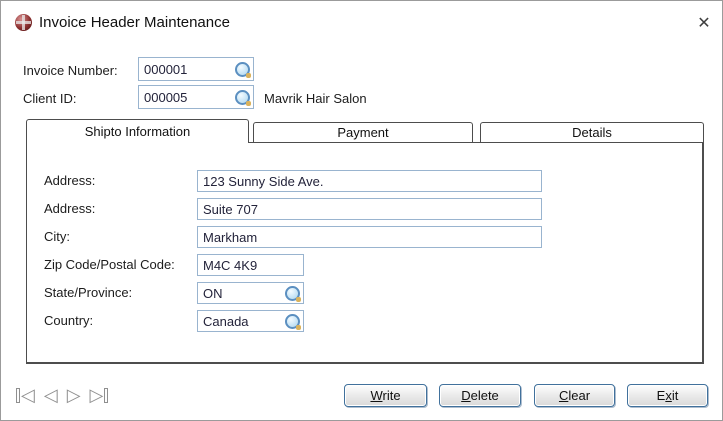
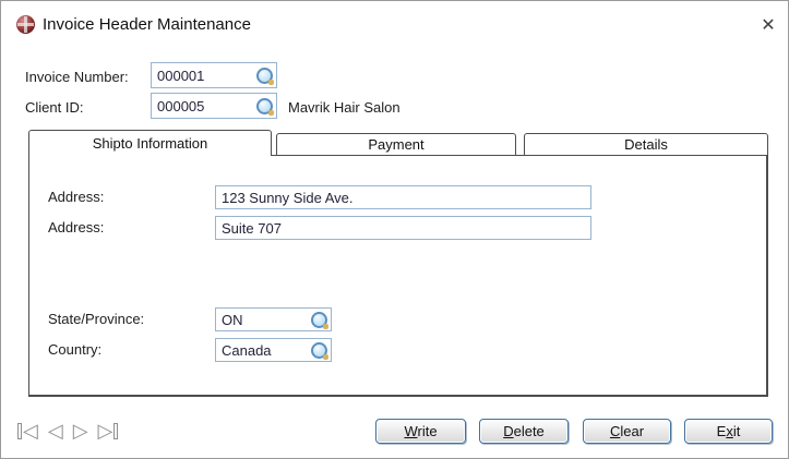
  Invoice Header Maintenance
  ✕
  Invoice Number:
  000001
  Client ID:
  000005
  Mavrik Hair Salon
  Shipto Information
  Payment
  Details
  Address:
  123 Sunny Side Ave.
  Address:
  Suite 707
- City:
- Markham
- Zip Code/Postal Code:
- M4C 4K9
  State/Province:
  ON
  Country:
  Canada
  ◁
  ◁
  ▷
  ▷
  Write
  Delete
  Clear
  Exit
